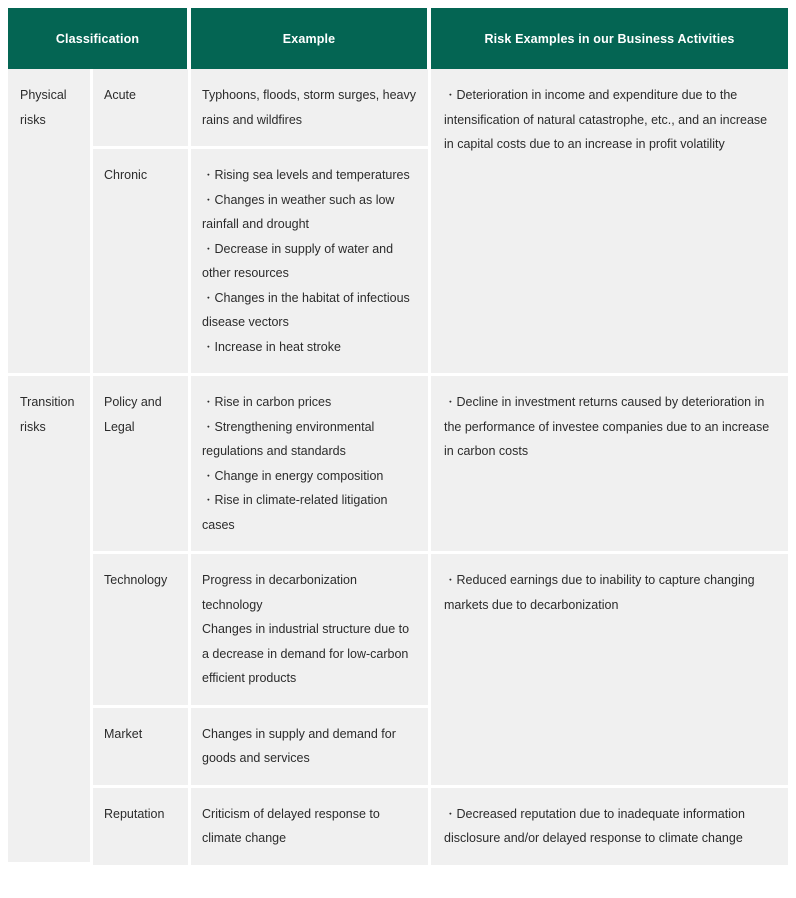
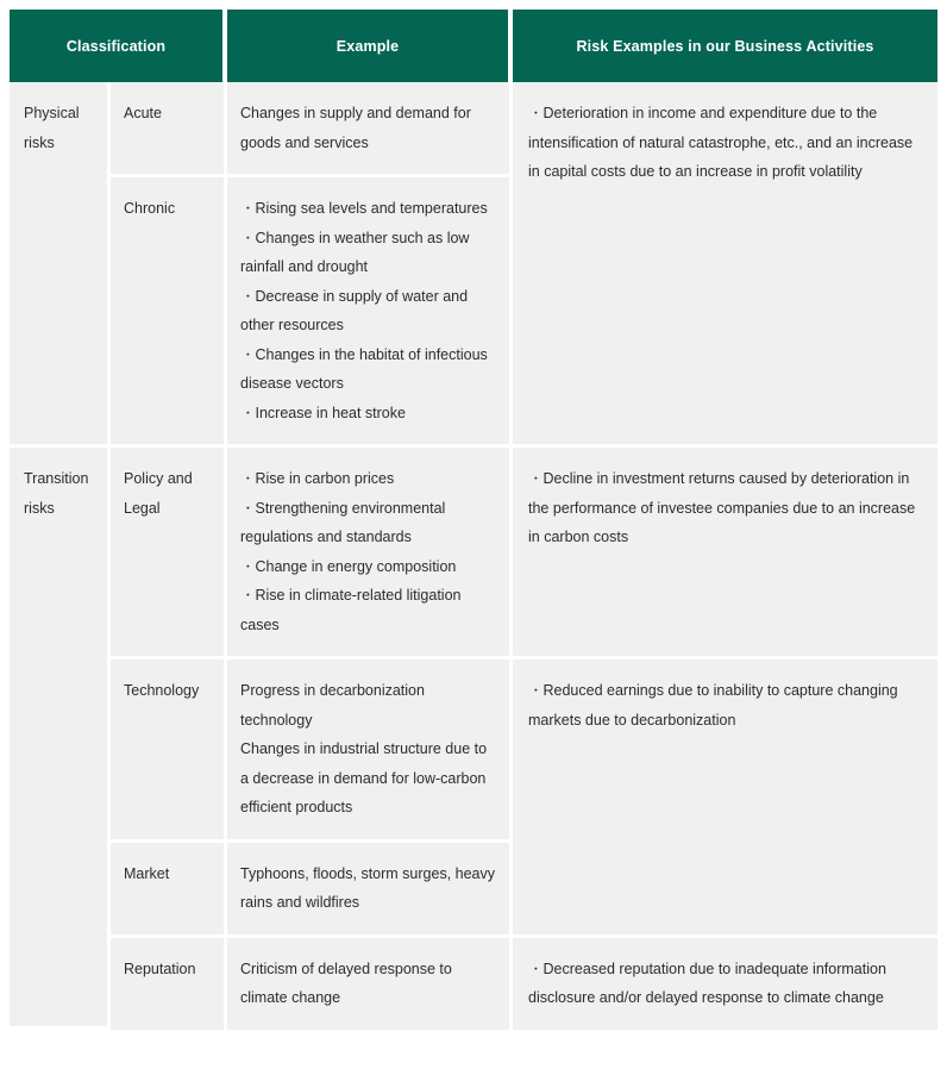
  Classification	Example	Risk Examples in our Business Activities
- Physical risks	Acute	Typhoons, floods, storm surges, heavy rains and wildfires	・Deterioration in income and expenditure due to the intensification of natural catastrophe, etc., and an increase in capital costs due to an increase in profit volatility
+ Physical risks	Acute	Changes in supply and demand for goods and services	・Deterioration in income and expenditure due to the intensification of natural catastrophe, etc., and an increase in capital costs due to an increase in profit volatility
  Chronic	・Rising sea levels and temperatures ・Changes in weather such as low rainfall and drought ・Decrease in supply of water and other resources ・Changes in the habitat of infectious disease vectors ・Increase in heat stroke
  Transition risks	Policy and Legal	・Rise in carbon prices ・Strengthening environmental regulations and standards ・Change in energy composition ・Rise in climate-related litigation cases	・Decline in investment returns caused by deterioration in the performance of investee companies due to an increase in carbon costs
  Technology	Progress in decarbonization technology Changes in industrial structure due to a decrease in demand for low-carbon efficient products	・Reduced earnings due to inability to capture changing markets due to decarbonization
- Market	Changes in supply and demand for goods and services
+ Market	Typhoons, floods, storm surges, heavy rains and wildfires
  Reputation	Criticism of delayed response to climate change	・Decreased reputation due to inadequate information disclosure and/or delayed response to climate change
